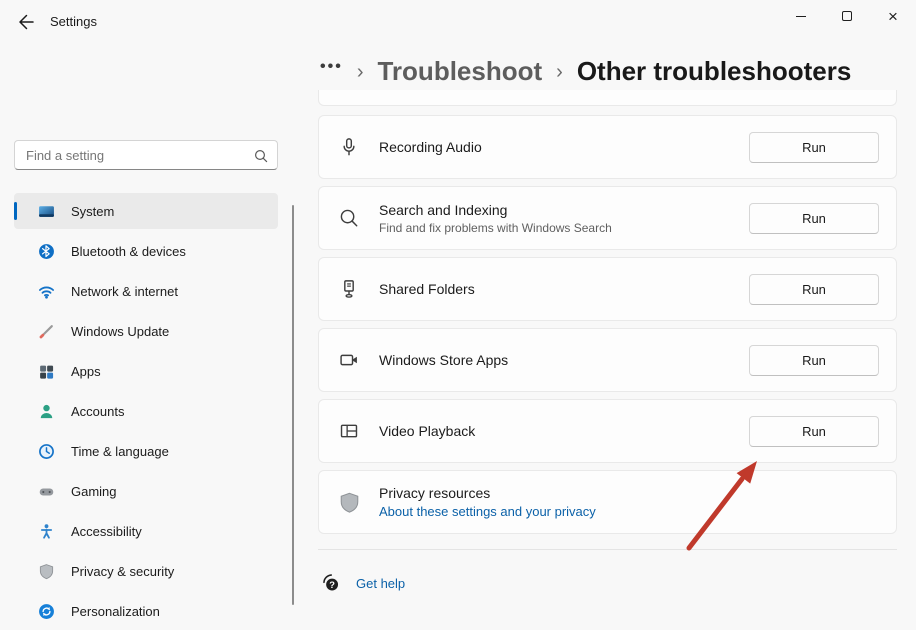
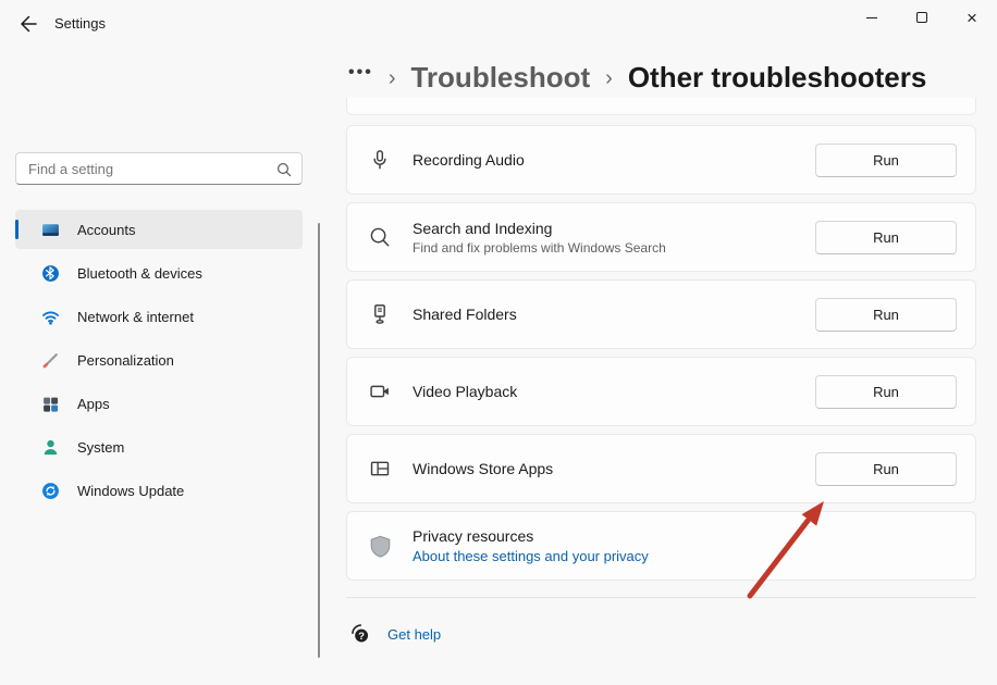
  Settings
  ×
  •••
  ›
  Troubleshoot
  ›
  Other troubleshooters
  Find a setting
- System
+ Accounts
  Bluetooth & devices
  Network & internet
- Windows Update
+ Personalization
  Apps
- Accounts
+ System
- Time & language
- Gaming
- Accessibility
- Privacy & security
- Personalization
+ Windows Update
  Recording Audio
  Run
  Search and Indexing
  Find and fix problems with Windows Search
  Run
  Shared Folders
  Run
- Windows Store Apps
+ Video Playback
  Run
- Video Playback
+ Windows Store Apps
  Run
  Privacy resources
  About these settings and your privacy
  ?
  Get help
